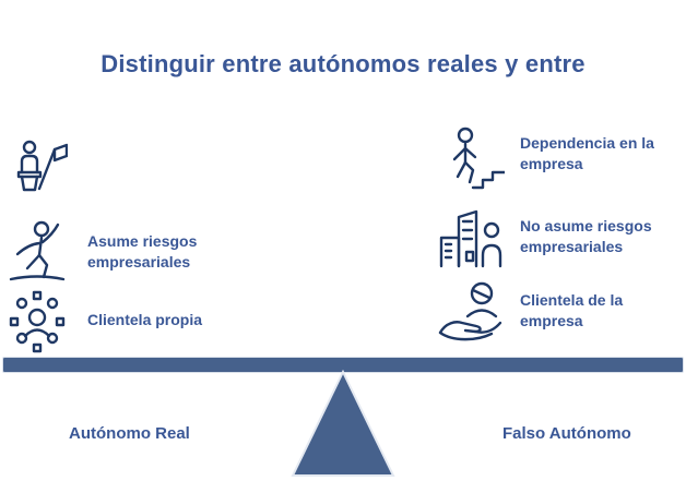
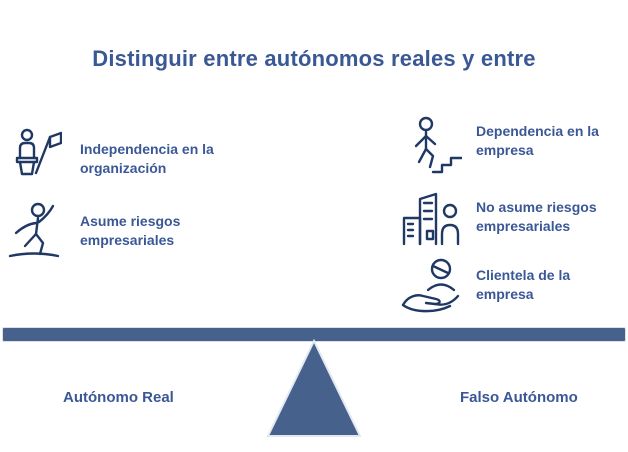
  Distinguir entre autónomos reales y entre
+ Independencia en la
+ organización
  Asume riesgos
  empresariales
- Clientela propia
  Dependencia en la
  empresa
  No asume riesgos
  empresariales
  Clientela de la
  empresa
  Autónomo Real
  Falso Autónomo
